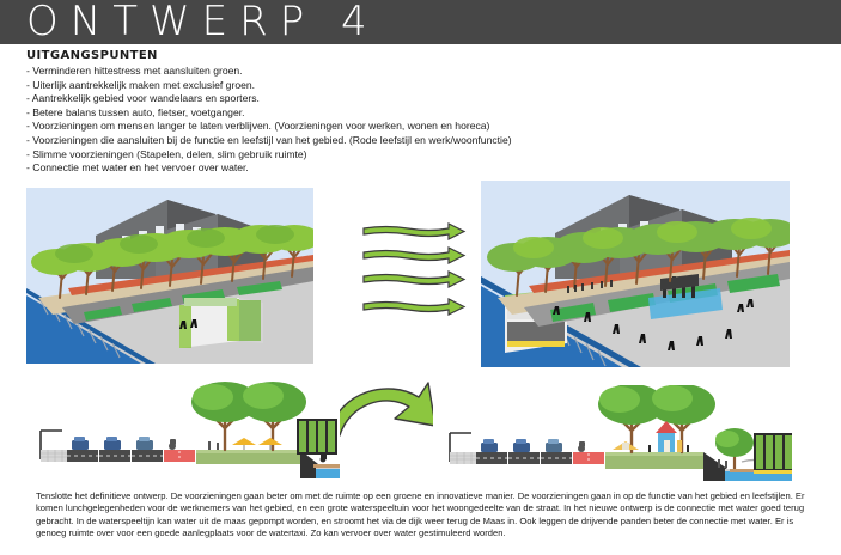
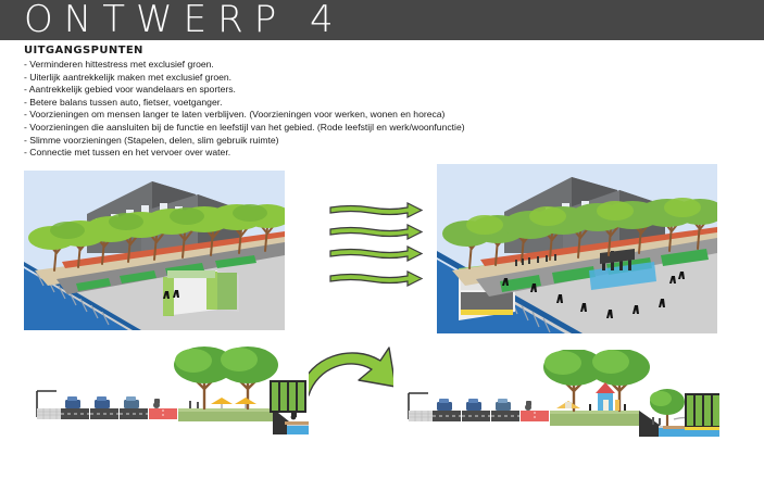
  ONTWERP 4
  UITGANGSPUNTEN
- - Verminderen hittestress met aansluiten groen.
+ - Verminderen hittestress met exclusief groen.
  - Uiterlijk aantrekkelijk maken met exclusief groen.
  - Aantrekkelijk gebied voor wandelaars en sporters.
  - Betere balans tussen auto, fietser, voetganger.
  - Voorzieningen om mensen langer te laten verblijven. (Voorzieningen voor werken, wonen en horeca)
  - Voorzieningen die aansluiten bij de functie en leefstijl van het gebied. (Rode leefstijl en werk/woonfunctie)
  - Slimme voorzieningen (Stapelen, delen, slim gebruik ruimte)
- - Connectie met water en het vervoer over water.
+ - Connectie met tussen en het vervoer over water.
- Tenslotte het definitieve ontwerp. De voorzieningen gaan beter om met de ruimte op een groene en innovatieve manier. De voorzieningen gaan in op de functie van het gebied en leefstijlen. Er komen lunchgelegenheden voor de werknemers van het gebied, en een grote waterspeeltuin voor het woongedeelte van de straat. In het nieuwe ontwerp is de connectie met water goed terug gebracht. In de waterspeeltijn kan water uit de maas gepompt worden, en stroomt het via de dijk weer terug de Maas in. Ook leggen de drijvende panden beter de connectie met water. Er is genoeg ruimte over voor een goede aanlegplaats voor de watertaxi. Zo kan vervoer over water gestimuleerd worden.
